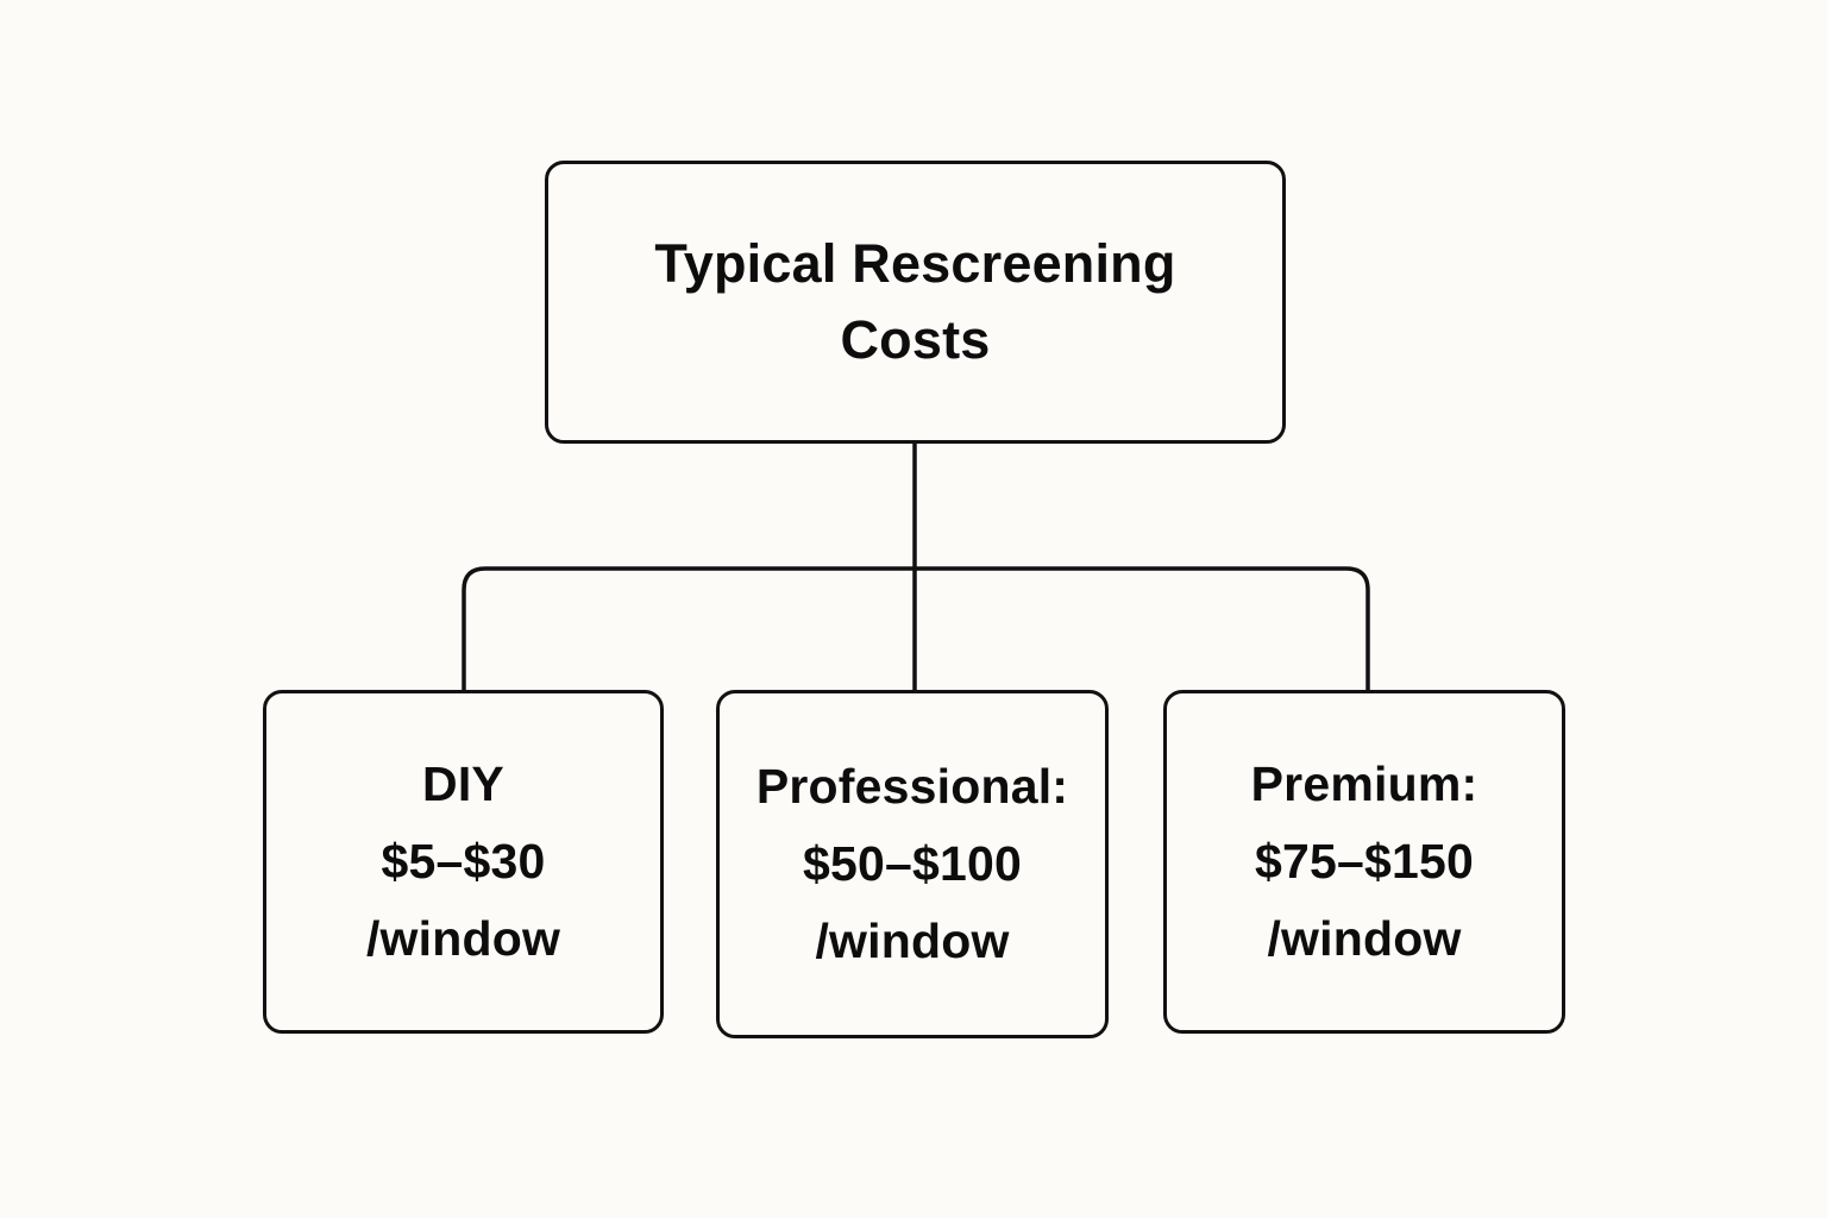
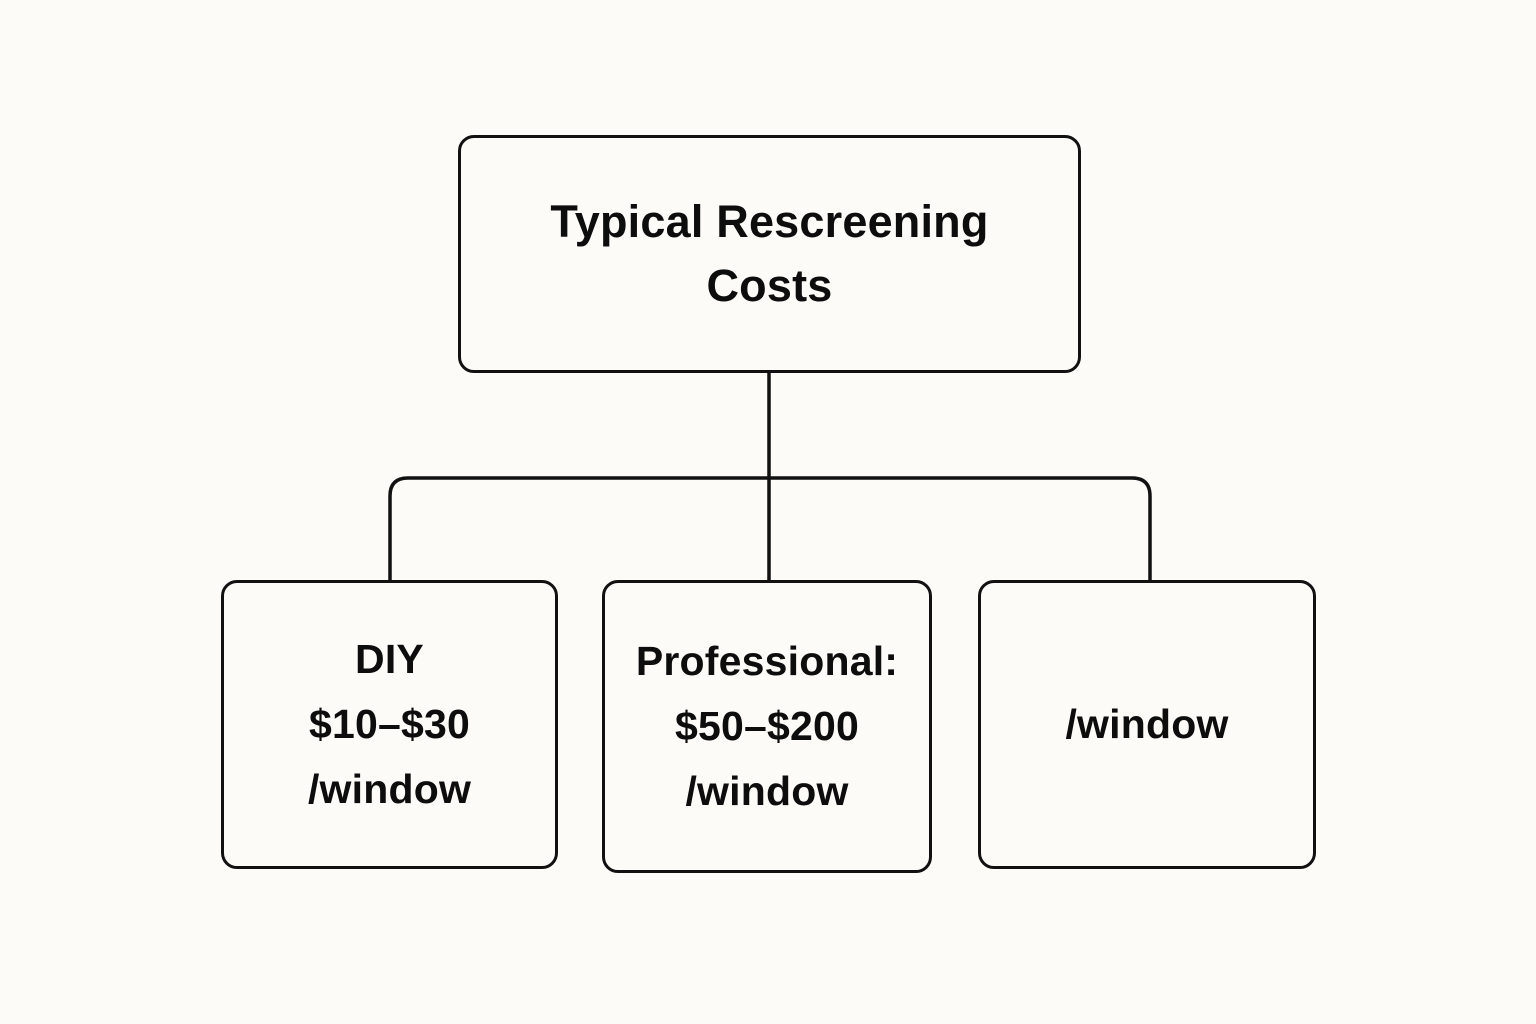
  Typical Rescreening Costs
  DIY
- $5–$30
+ $10–$30
  /window
  Professional:
- $50–$100
+ $50–$200
  /window
- Premium:
- $75–$150
  /window
